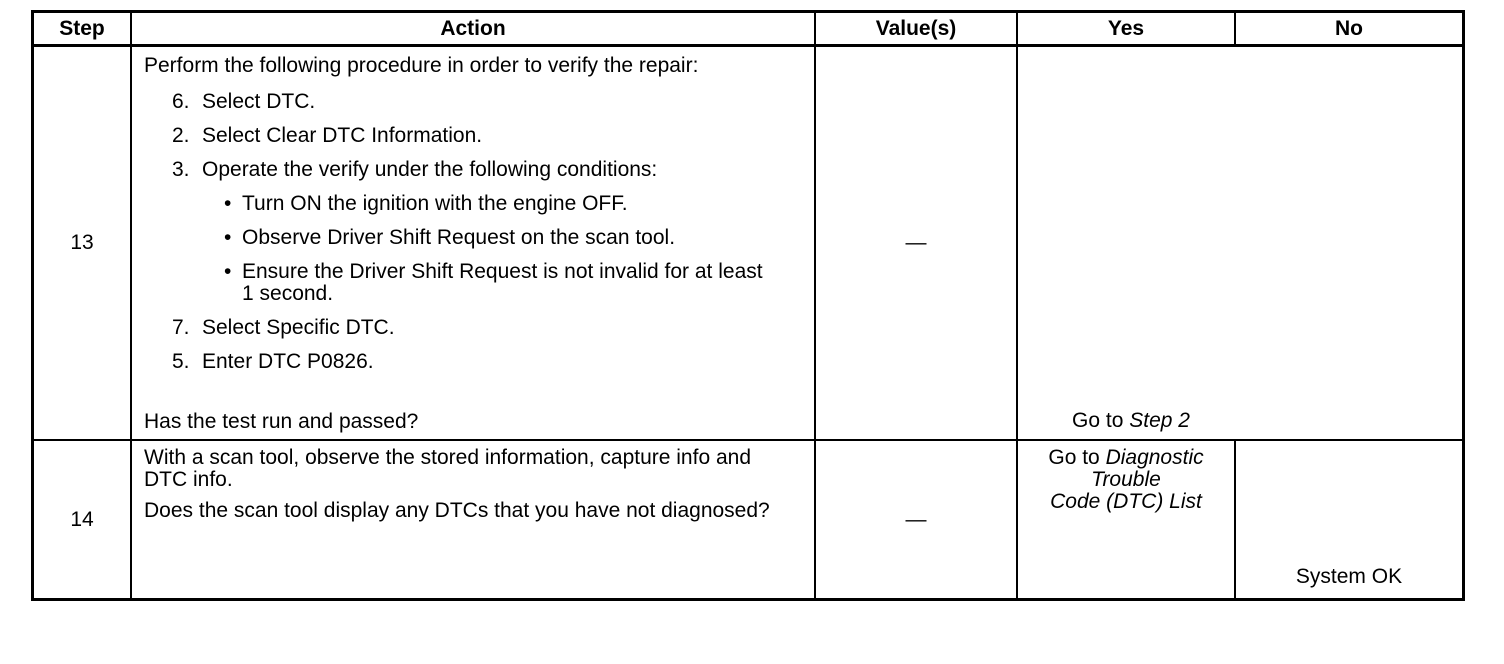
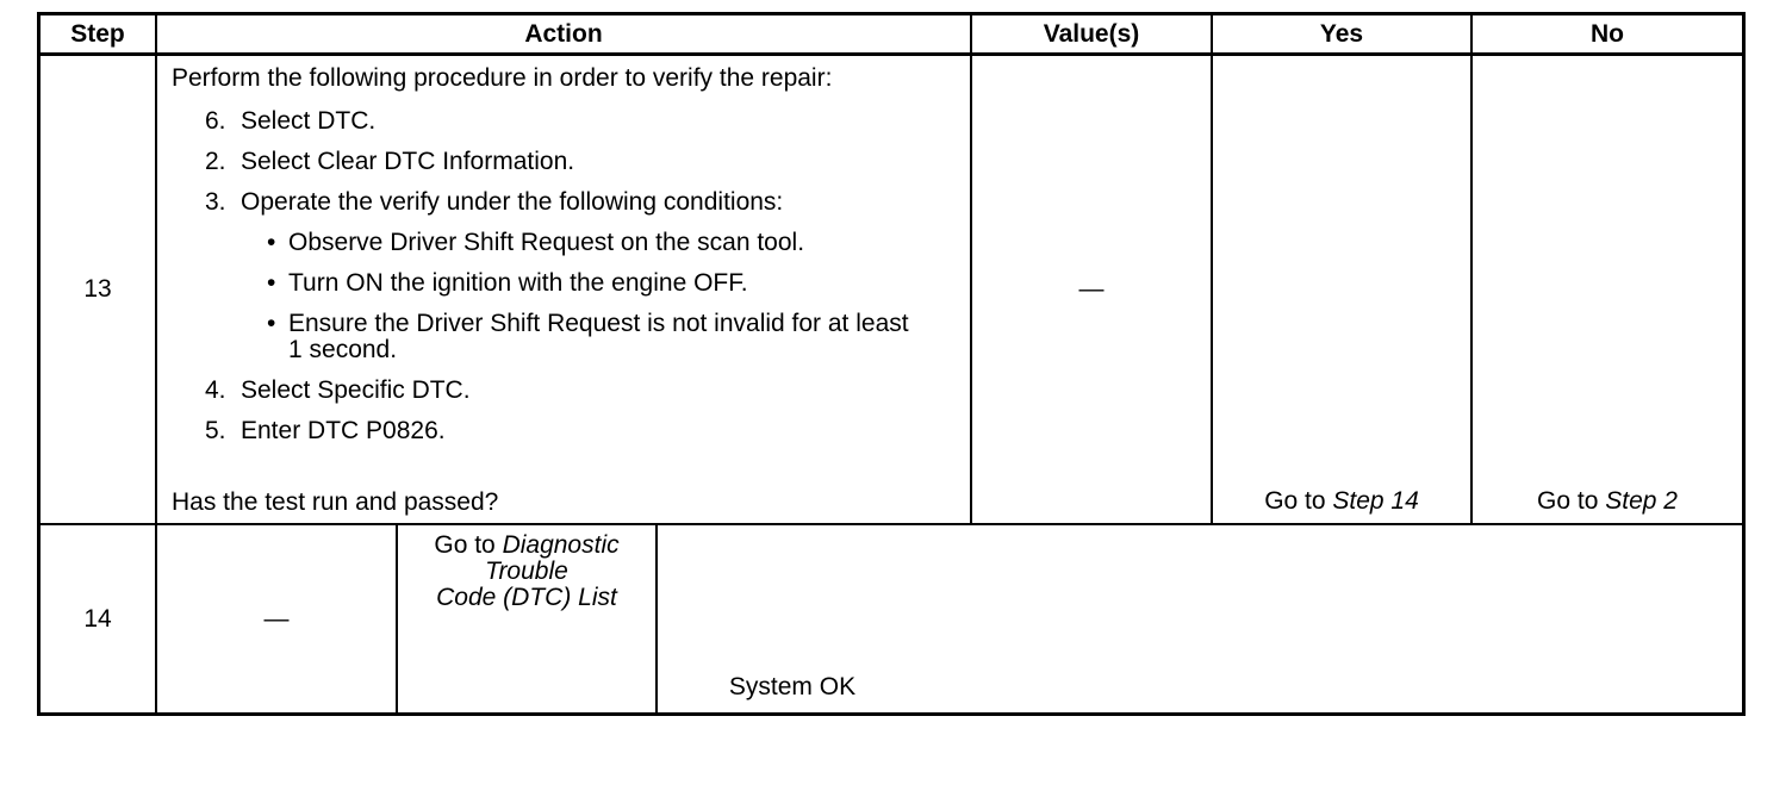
  Step
  Action
  Value(s)
  Yes
  No
  13
  Perform the following procedure in order to verify the repair:
  6.
  Select DTC.
  2.
  Select Clear DTC Information.
  3.
  Operate the verify under the following conditions:
  •
- Turn ON the ignition with the engine OFF.
+ Observe Driver Shift Request on the scan tool.
  •
- Observe Driver Shift Request on the scan tool.
+ Turn ON the ignition with the engine OFF.
  •
  Ensure the Driver Shift Request is not invalid for at least 1 second.
- 7.
+ 4.
  Select Specific DTC.
  5.
  Enter DTC P0826.
  Has the test run and passed?
  —
+ Go to Step 14
  Go to Step 2
  14
- With a scan tool, observe the stored information, capture info and DTC info.
- Does the scan tool display any DTCs that you have not diagnosed?
  —
  Go to Diagnostic
  Trouble
  Code (DTC) List
  System OK
